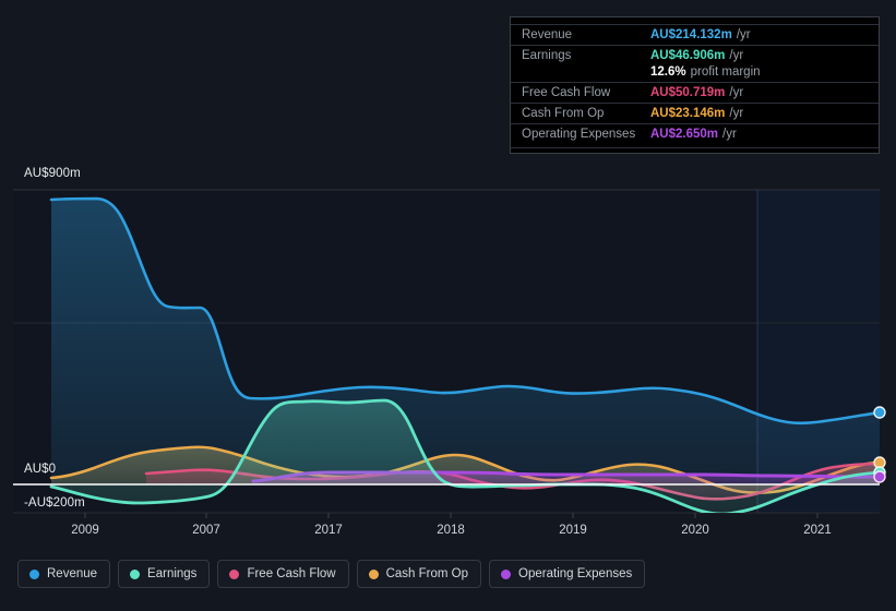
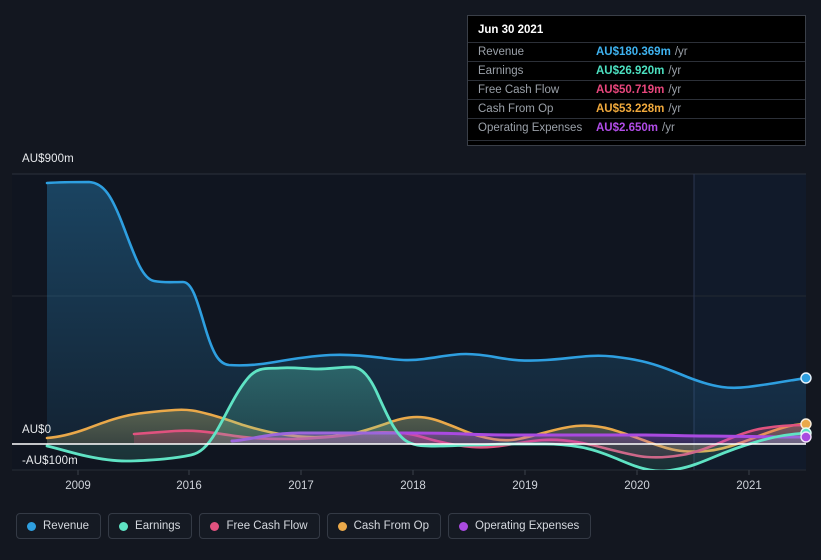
  AU$900m
  AU$0
- -AU$200m
+ -AU$100m
  2009
- 2007
+ 2016
  2017
  2018
  2019
  2020
  2021
+ Jun 30 2021
  Revenue
- AU$214.132m
+ AU$180.369m
  /yr
  Earnings
- AU$46.906m
+ AU$26.920m
  /yr
- 12.6%
- profit margin
  Free Cash Flow
  AU$50.719m
  /yr
  Cash From Op
- AU$23.146m
+ AU$53.228m
  /yr
  Operating Expenses
  AU$2.650m
  /yr
  Revenue
  Earnings
  Free Cash Flow
  Cash From Op
  Operating Expenses
